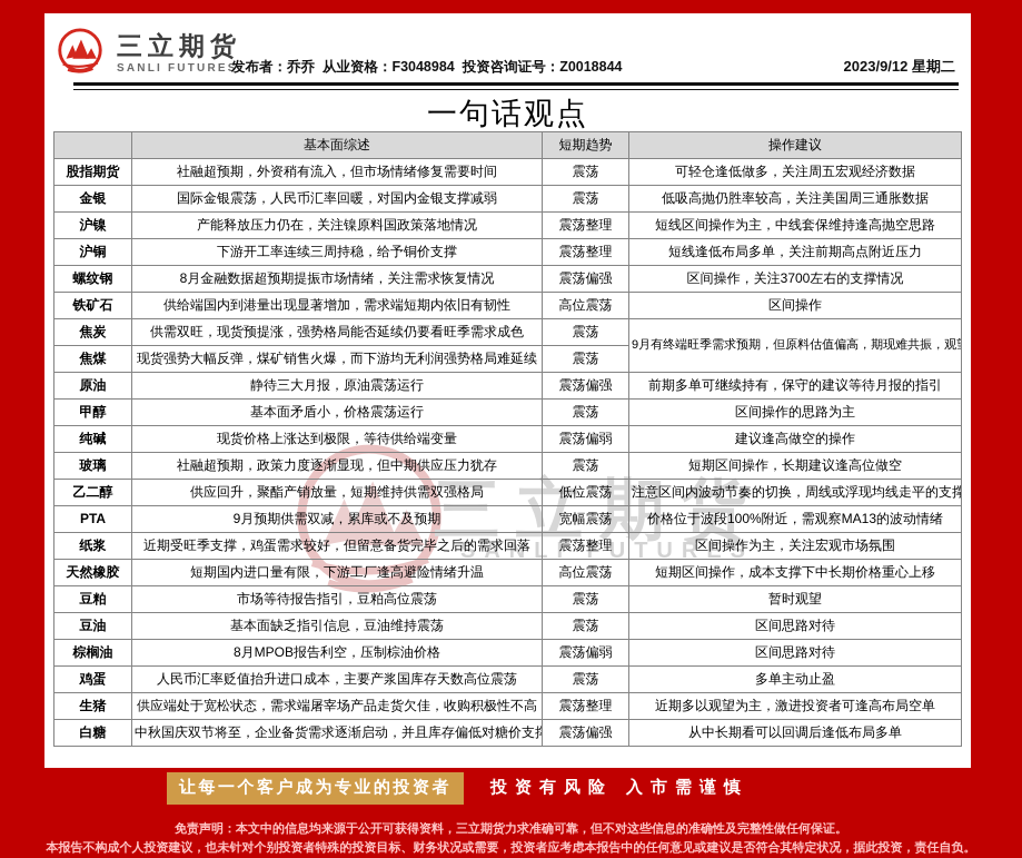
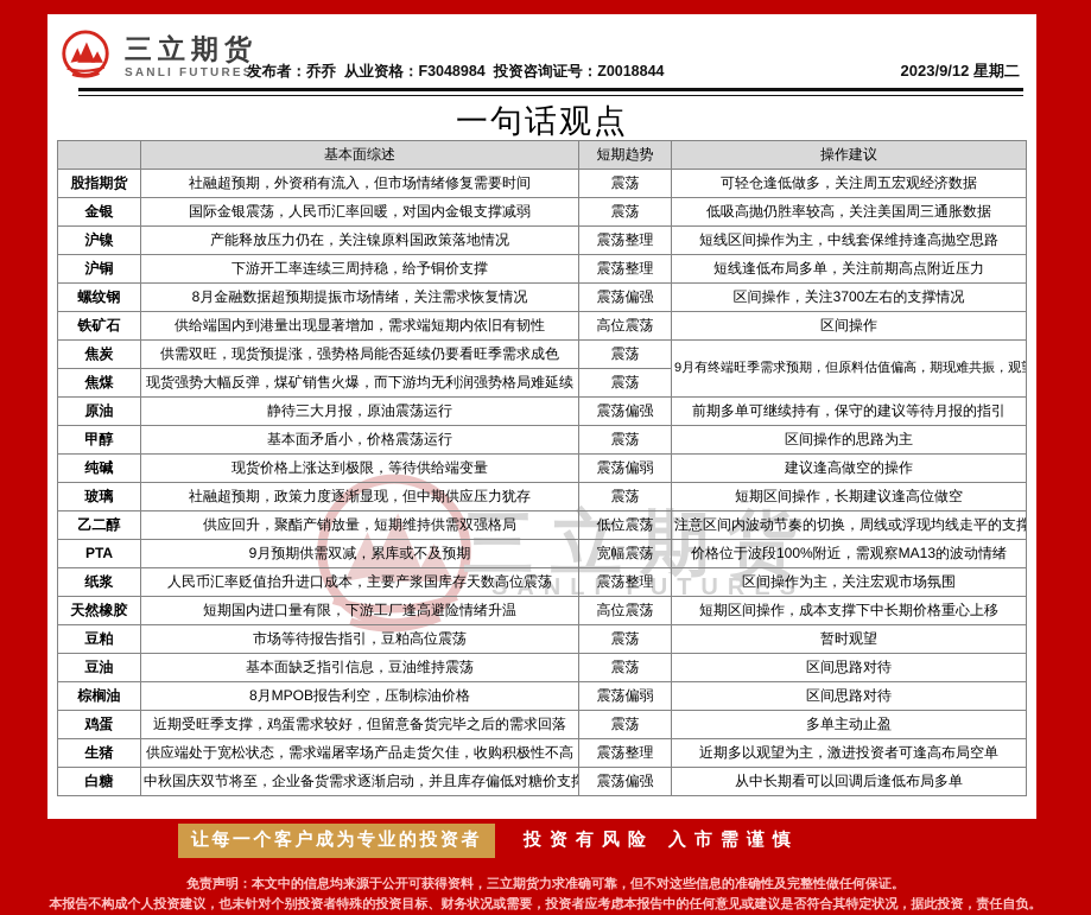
  三立期货
  SANLI FUTURES
  发布者：乔乔 从业资格：F3048984 投资咨询证号：Z0018844
  2023/9/12 星期二
  一句话观点
  三立期货
  SANLI FUTURES
  	基本面综述	短期趋势	操作建议
  股指期货	社融超预期，外资稍有流入，但市场情绪修复需要时间	震荡	可轻仓逢低做多，关注周五宏观经济数据
  金银	国际金银震荡，人民币汇率回暖，对国内金银支撑减弱	震荡	低吸高抛仍胜率较高，关注美国周三通胀数据
  沪镍	产能释放压力仍在，关注镍原料国政策落地情况	震荡整理	短线区间操作为主，中线套保维持逢高抛空思路
  沪铜	下游开工率连续三周持稳，给予铜价支撑	震荡整理	短线逢低布局多单，关注前期高点附近压力
  螺纹钢	8月金融数据超预期提振市场情绪，关注需求恢复情况	震荡偏强	区间操作，关注3700左右的支撑情况
  铁矿石	供给端国内到港量出现显著增加，需求端短期内依旧有韧性	高位震荡	区间操作
  焦炭	供需双旺，现货预提涨，强势格局能否延续仍要看旺季需求成色	震荡	9月有终端旺季需求预期，但原料估值偏高，期现难共振，观
  焦煤	现货强势大幅反弹，煤矿销售火爆，而下游均无利润强势格局难延续	震荡
  原油	静待三大月报，原油震荡运行	震荡偏强	前期多单可继续持有，保守的建议等待月报的指引
  甲醇	基本面矛盾小，价格震荡运行	震荡	区间操作的思路为主
  纯碱	现货价格上涨达到极限，等待供给端变量	震荡偏弱	建议逢高做空的操作
  玻璃	社融超预期，政策力度逐渐显现，但中期供应压力犹存	震荡	短期区间操作，长期建议逢高位做空
  乙二醇	供应回升，聚酯产销放量，短期维持供需双强格局	低位震荡	注意区间内波动节奏的切换，周线或浮现均线走平的支撑
  PTA	9月预期供需双减，累库或不及预期	宽幅震荡	价格位于波段100%附近，需观察MA13的波动情绪
- 纸浆	近期受旺季支撑，鸡蛋需求较好，但留意备货完毕之后的需求回落	震荡整理	区间操作为主，关注宏观市场氛围
+ 纸浆	人民币汇率贬值抬升进口成本，主要产浆国库存天数高位震荡	震荡整理	区间操作为主，关注宏观市场氛围
  天然橡胶	短期国内进口量有限，下游工厂逢高避险情绪升温	高位震荡	短期区间操作，成本支撑下中长期价格重心上移
  豆粕	市场等待报告指引，豆粕高位震荡	震荡	暂时观望
  豆油	基本面缺乏指引信息，豆油维持震荡	震荡	区间思路对待
  棕榈油	8月MPOB报告利空，压制棕油价格	震荡偏弱	区间思路对待
- 鸡蛋	人民币汇率贬值抬升进口成本，主要产浆国库存天数高位震荡	震荡	多单主动止盈
+ 鸡蛋	近期受旺季支撑，鸡蛋需求较好，但留意备货完毕之后的需求回落	震荡	多单主动止盈
  生猪	供应端处于宽松状态，需求端屠宰场产品走货欠佳，收购积极性不高	震荡整理	近期多以观望为主，激进投资者可逢高布局空单
  白糖	中秋国庆双节将至，企业备货需求逐渐启动，并且库存偏低对糖价支撑	震荡偏强	从中长期看可以回调后逢低布局多单
  让每一个客户成为专业的投资者
  投资有风险
  入市需谨慎
  免责声明：本文中的信息均来源于公开可获得资料，三立期货力求准确可靠，但不对这些信息的准确性及完整性做任何保证。
  本报告不构成个人投资建议，也未针对个别投资者特殊的投资目标、财务状况或需要，投资者应考虑本报告中的任何意见或建议是否符合其特定状况，据此投资，责任自负。
